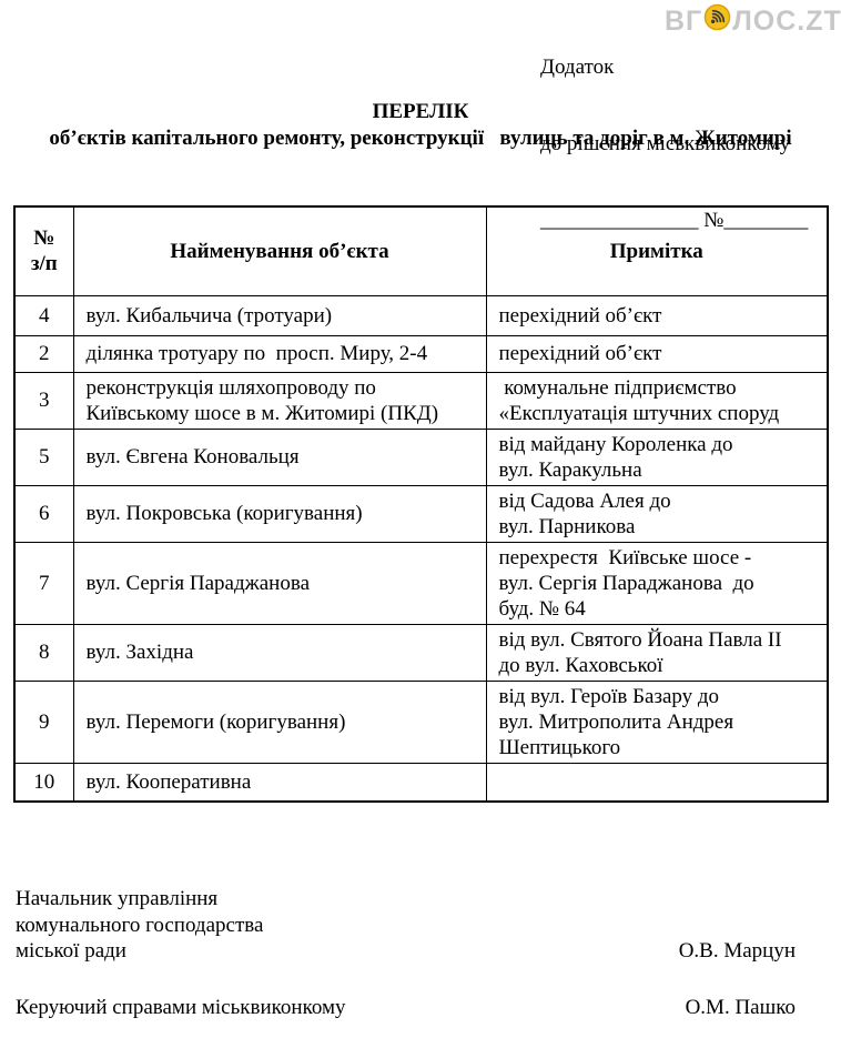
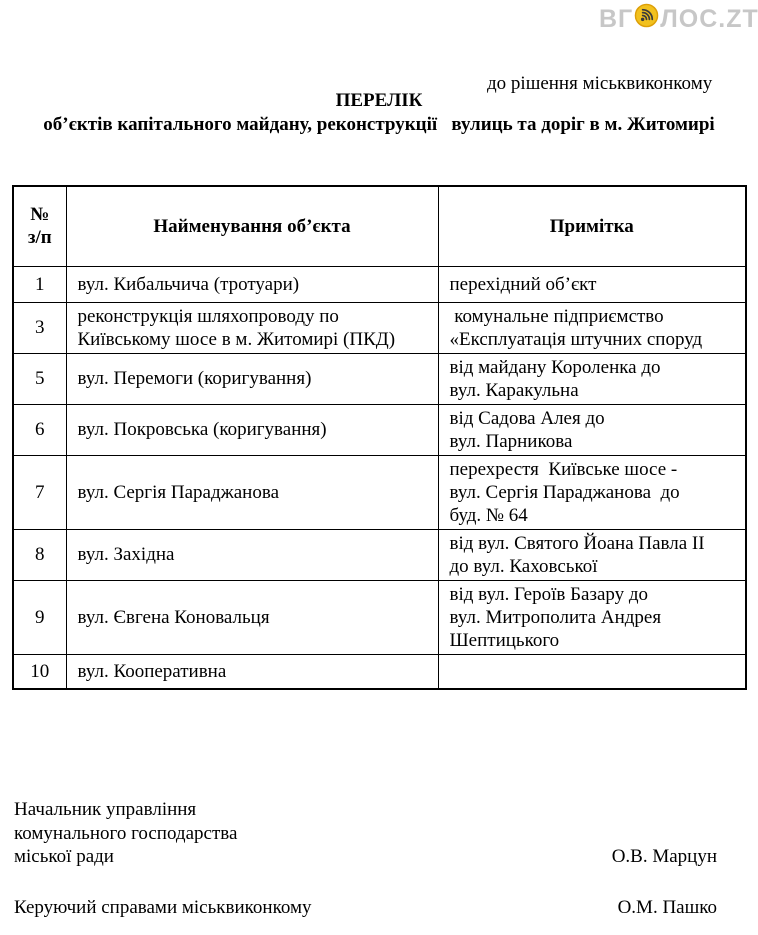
  ВГ
  ЛОС.ZT
- Додаток
  до рішення міськвиконкому
- _______________ №________
  ПЕРЕЛІК
- об’єктів капітального ремонту, реконструкції вулиць та доріг в м. Житомирі
+ об’єктів капітального майдану, реконструкції вулиць та доріг в м. Житомирі
  № з/п	Найменування об’єкта	Примітка
- 4	вул. Кибальчича (тротуари)	перехідний об’єкт
+ 1	вул. Кибальчича (тротуари)	перехідний об’єкт
- 2	ділянка тротуару по просп. Миру, 2-4	перехідний об’єкт
  3	реконструкція шляхопроводу по Київському шосе в м. Житомирі (ПКД)	комунальне підприємство «Експлуатація штучних споруд
- 5	вул. Євгена Коновальця	від майдану Короленка до вул. Каракульна
+ 5	вул. Перемоги (коригування)	від майдану Короленка до вул. Каракульна
  6	вул. Покровська (коригування)	від Садова Алея до вул. Парникова
  7	вул. Сергія Параджанова	перехрестя Київське шосе - вул. Сергія Параджанова до буд. № 64
  8	вул. Західна	від вул. Святого Йоана Павла ІІ до вул. Каховської
- 9	вул. Перемоги (коригування)	від вул. Героїв Базару до вул. Митрополита Андрея Шептицького
+ 9	вул. Євгена Коновальця	від вул. Героїв Базару до вул. Митрополита Андрея Шептицького
  10	вул. Кооперативна
  Начальник управління
  комунального господарства
  міської ради
  О.В. Марцун
  Керуючий справами міськвиконкому
  О.М. Пашко
